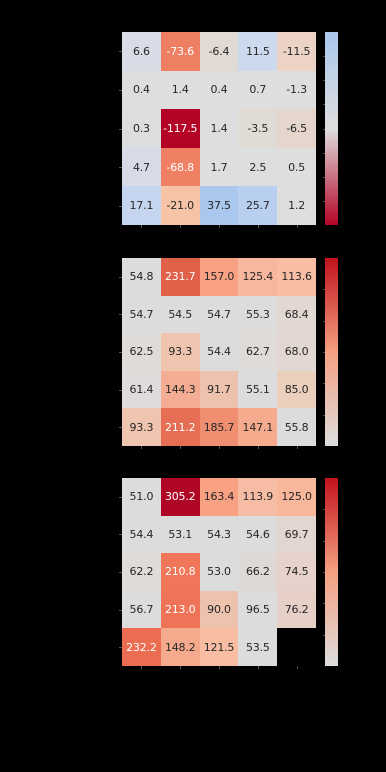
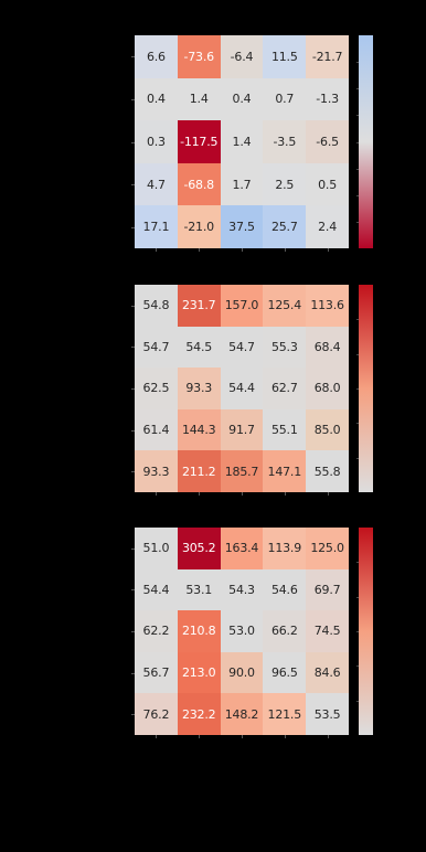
  6.6
  -73.6
  -6.4
  11.5
- -11.5
+ -21.7
  0.4
  1.4
  0.4
  0.7
  -1.3
  0.3
  -117.5
  1.4
  -3.5
  -6.5
  4.7
  -68.8
  1.7
  2.5
  0.5
  17.1
  -21.0
  37.5
  25.7
- 1.2
+ 2.4
  54.8
  231.7
  157.0
  125.4
  113.6
  54.7
  54.5
  54.7
  55.3
  68.4
  62.5
  93.3
  54.4
  62.7
  68.0
  61.4
  144.3
  91.7
  55.1
  85.0
  93.3
  211.2
  185.7
  147.1
  55.8
  51.0
  305.2
  163.4
  113.9
  125.0
  54.4
  53.1
  54.3
  54.6
  69.7
  62.2
  210.8
  53.0
  66.2
  74.5
  56.7
  213.0
  90.0
  96.5
+ 84.6
  76.2
  232.2
  148.2
  121.5
  53.5
